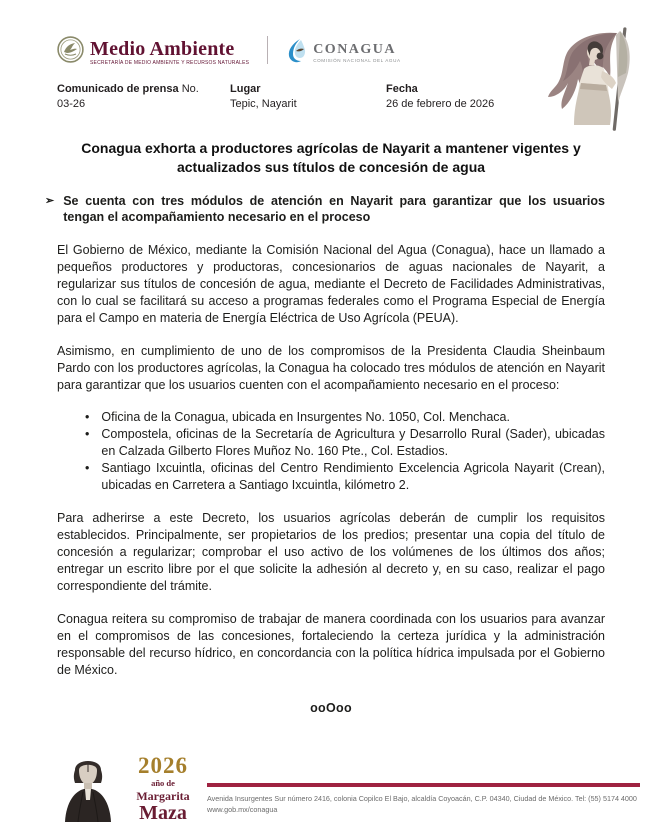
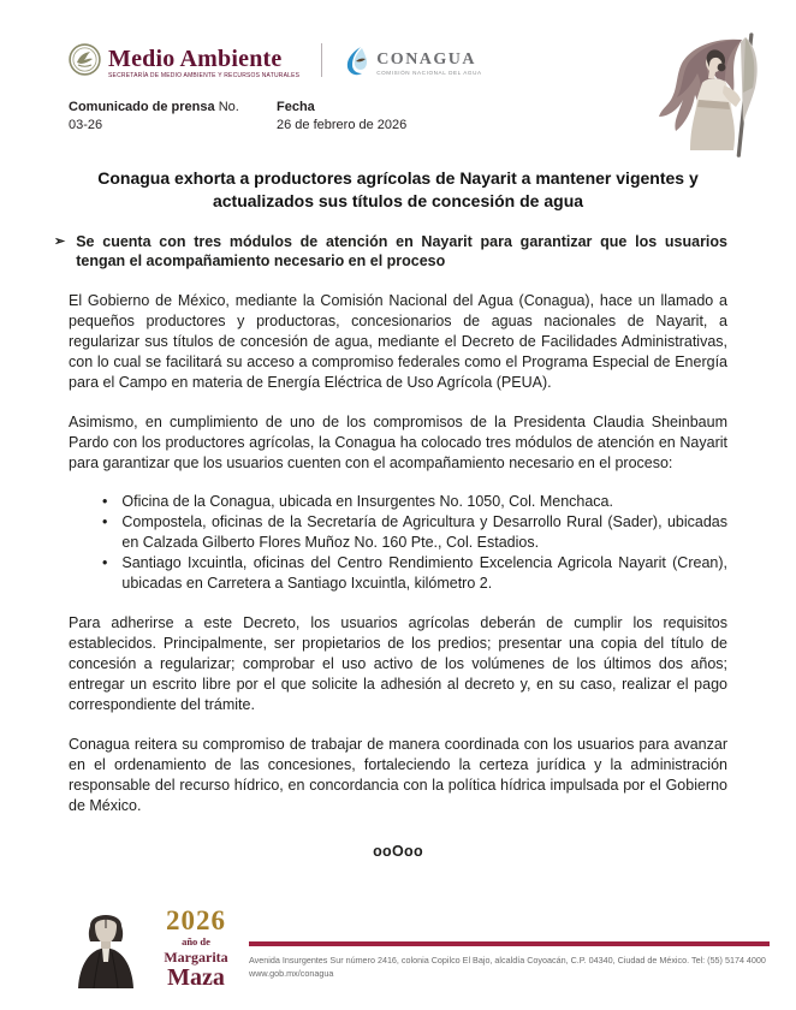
  Medio Ambiente
  CONAGUA
  Comunicado de prensa No.
  03-26
- Lugar
- Tepic, Nayarit
  Fecha
  26 de febrero de 2026
  Conagua exhorta a productores agrícolas de Nayarit a mantener vigentes y actualizados sus títulos de concesión de agua
  ➢
  Se cuenta con tres módulos de atención en Nayarit para garantizar que los usuarios tengan el acompañamiento necesario en el proceso
- El Gobierno de México, mediante la Comisión Nacional del Agua (Conagua), hace un llamado a pequeños productores y productoras, concesionarios de aguas nacionales de Nayarit, a regularizar sus títulos de concesión de agua, mediante el Decreto de Facilidades Administrativas, con lo cual se facilitará su acceso a programas federales como el Programa Especial de Energía para el Campo en materia de Energía Eléctrica de Uso Agrícola (PEUA).
+ El Gobierno de México, mediante la Comisión Nacional del Agua (Conagua), hace un llamado a pequeños productores y productoras, concesionarios de aguas nacionales de Nayarit, a regularizar sus títulos de concesión de agua, mediante el Decreto de Facilidades Administrativas, con lo cual se facilitará su acceso a compromiso federales como el Programa Especial de Energía para el Campo en materia de Energía Eléctrica de Uso Agrícola (PEUA).
  Asimismo, en cumplimiento de uno de los compromisos de la Presidenta Claudia Sheinbaum Pardo con los productores agrícolas, la Conagua ha colocado tres módulos de atención en Nayarit para garantizar que los usuarios cuenten con el acompañamiento necesario en el proceso:
  •
  Oficina de la Conagua, ubicada en Insurgentes No. 1050, Col. Menchaca.
  •
  Compostela, oficinas de la Secretaría de Agricultura y Desarrollo Rural (Sader), ubicadas en Calzada Gilberto Flores Muñoz No. 160 Pte., Col. Estadios.
  •
  Santiago Ixcuintla, oficinas del Centro Rendimiento Excelencia Agricola Nayarit (Crean), ubicadas en Carretera a Santiago Ixcuintla, kilómetro 2.
  Para adherirse a este Decreto, los usuarios agrícolas deberán de cumplir los requisitos establecidos. Principalmente, ser propietarios de los predios; presentar una copia del título de concesión a regularizar; comprobar el uso activo de los volúmenes de los últimos dos años; entregar un escrito libre por el que solicite la adhesión al decreto y, en su caso, realizar el pago correspondiente del trámite.
- Conagua reitera su compromiso de trabajar de manera coordinada con los usuarios para avanzar en el compromisos de las concesiones, fortaleciendo la certeza jurídica y la administración responsable del recurso hídrico, en concordancia con la política hídrica impulsada por el Gobierno de México.
+ Conagua reitera su compromiso de trabajar de manera coordinada con los usuarios para avanzar en el ordenamiento de las concesiones, fortaleciendo la certeza jurídica y la administración responsable del recurso hídrico, en concordancia con la política hídrica impulsada por el Gobierno de México.
  ooOoo
  2026
  año de
  Margarita
  Maza
  Avenida Insurgentes Sur número 2416, colonia Copilco El Bajo, alcaldía Coyoacán, C.P. 04340, Ciudad de México. Tel: (55) 5174 4000
  www.gob.mx/conagua
